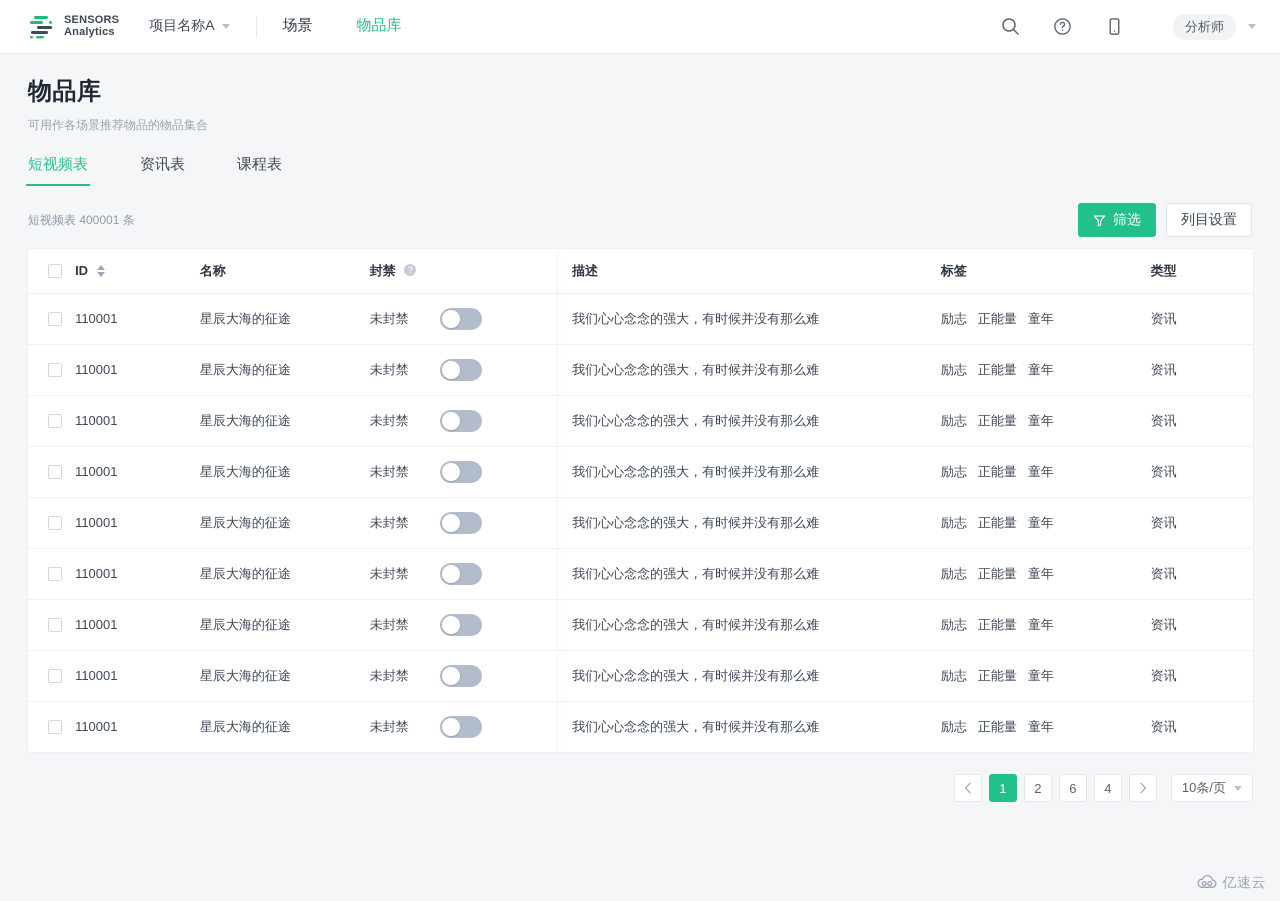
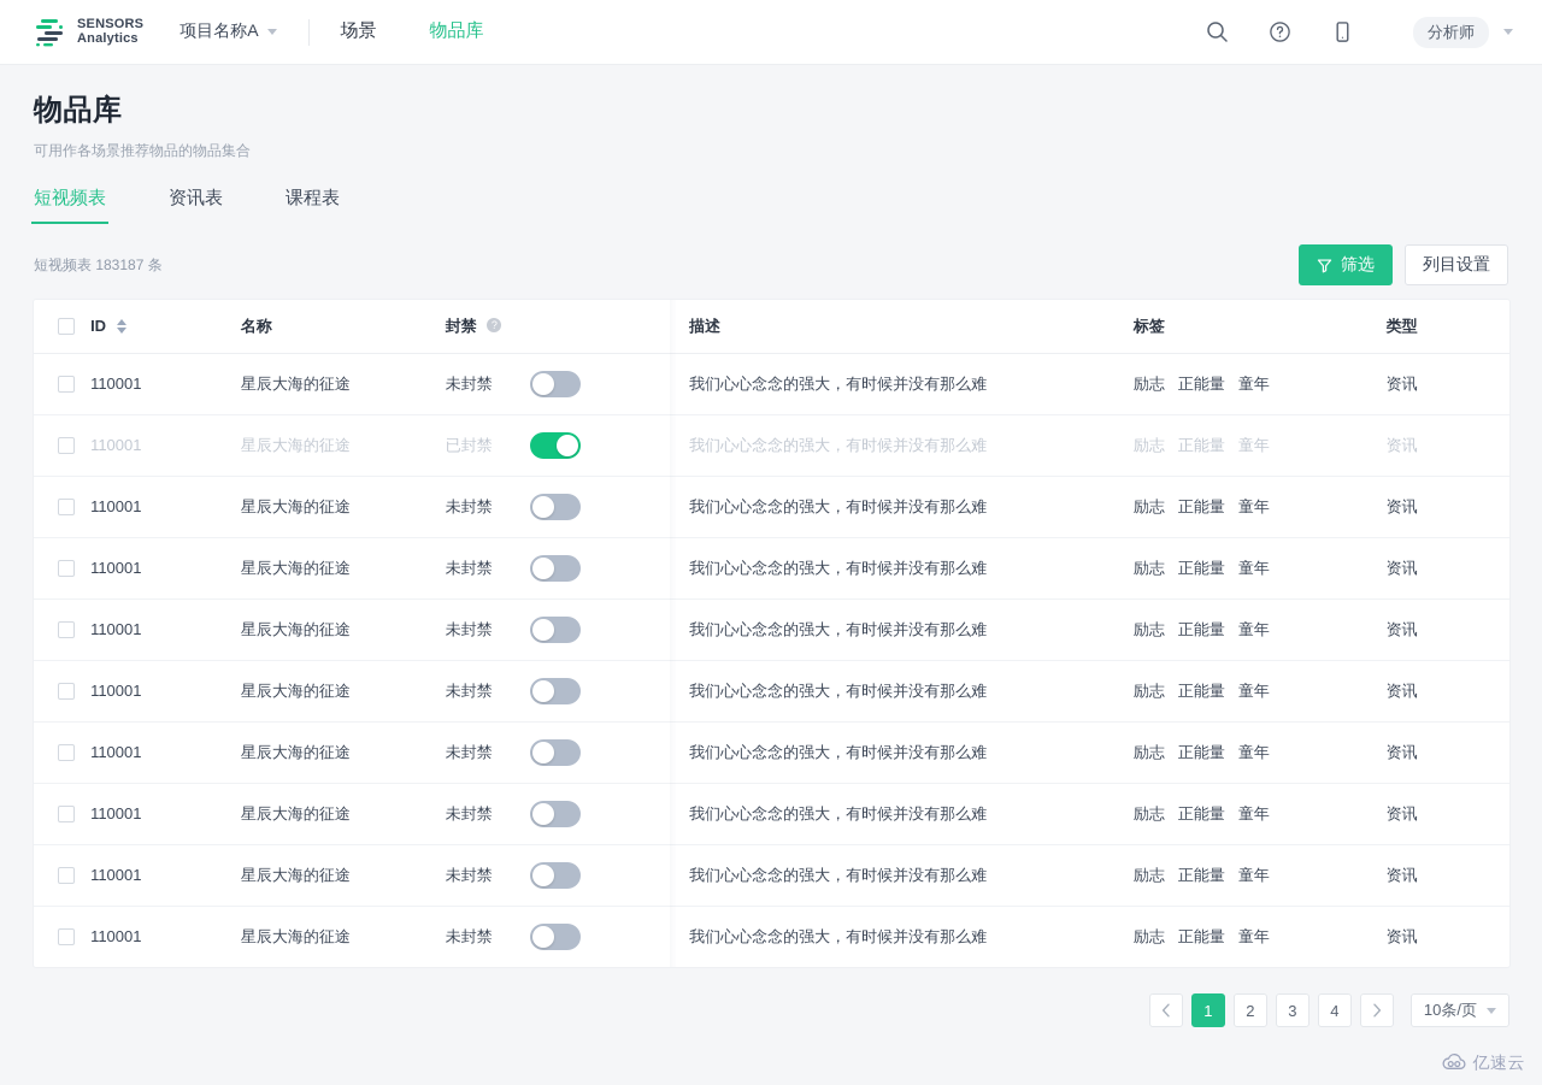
  SENSORS
  Analytics
  项目名称A
  场景
  物品库
  分析师
  物品库
  可用作各场景推荐物品的物品集合
  短视频表
  资讯表
  课程表
- 短视频表 400001 条
+ 短视频表 183187 条
  筛选
  列目设置
  	ID	名称	封禁 ?	描述	标签	类型
  	110001	星辰大海的征途	未封禁	我们心心念念的强大，有时候并没有那么难	励志 正能量 童年	资讯
+ 	110001	星辰大海的征途	已封禁	我们心心念念的强大，有时候并没有那么难	励志 正能量 童年	资讯
  	110001	星辰大海的征途	未封禁	我们心心念念的强大，有时候并没有那么难	励志 正能量 童年	资讯
  	110001	星辰大海的征途	未封禁	我们心心念念的强大，有时候并没有那么难	励志 正能量 童年	资讯
  	110001	星辰大海的征途	未封禁	我们心心念念的强大，有时候并没有那么难	励志 正能量 童年	资讯
  	110001	星辰大海的征途	未封禁	我们心心念念的强大，有时候并没有那么难	励志 正能量 童年	资讯
  	110001	星辰大海的征途	未封禁	我们心心念念的强大，有时候并没有那么难	励志 正能量 童年	资讯
  	110001	星辰大海的征途	未封禁	我们心心念念的强大，有时候并没有那么难	励志 正能量 童年	资讯
  	110001	星辰大海的征途	未封禁	我们心心念念的强大，有时候并没有那么难	励志 正能量 童年	资讯
  	110001	星辰大海的征途	未封禁	我们心心念念的强大，有时候并没有那么难	励志 正能量 童年	资讯
  1
  2
- 6
+ 3
  4
  10条/页
  亿速云
